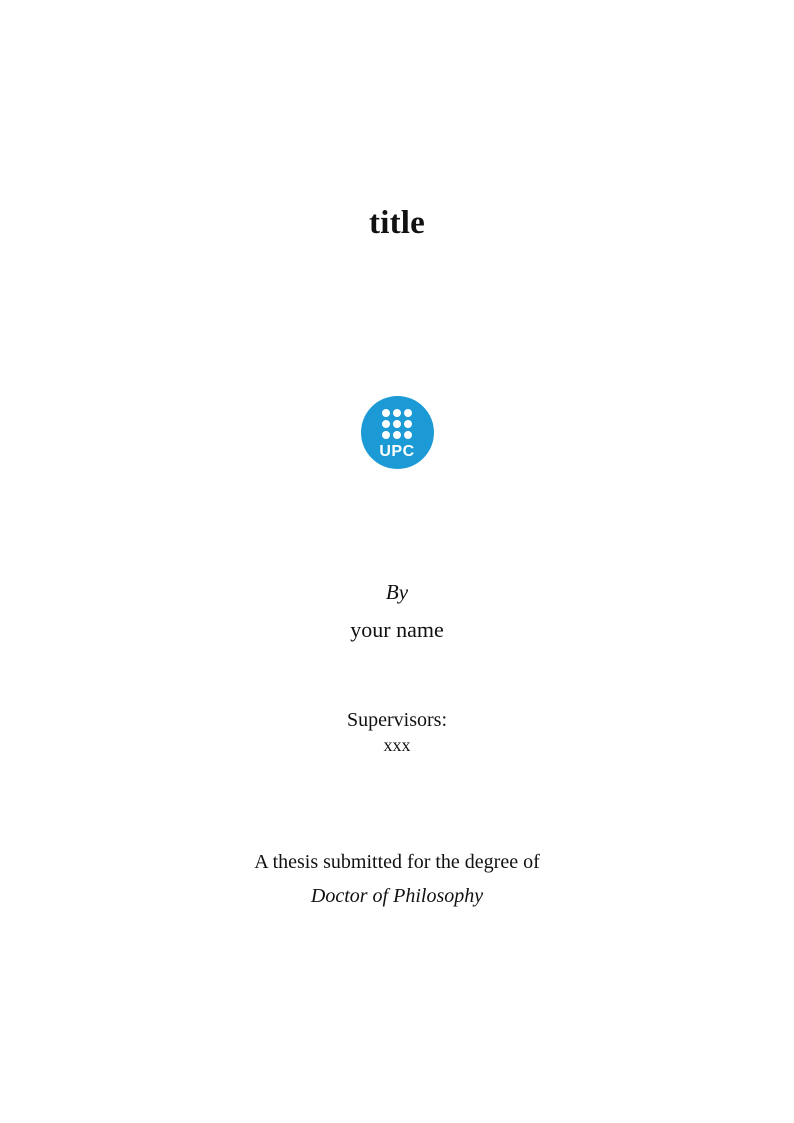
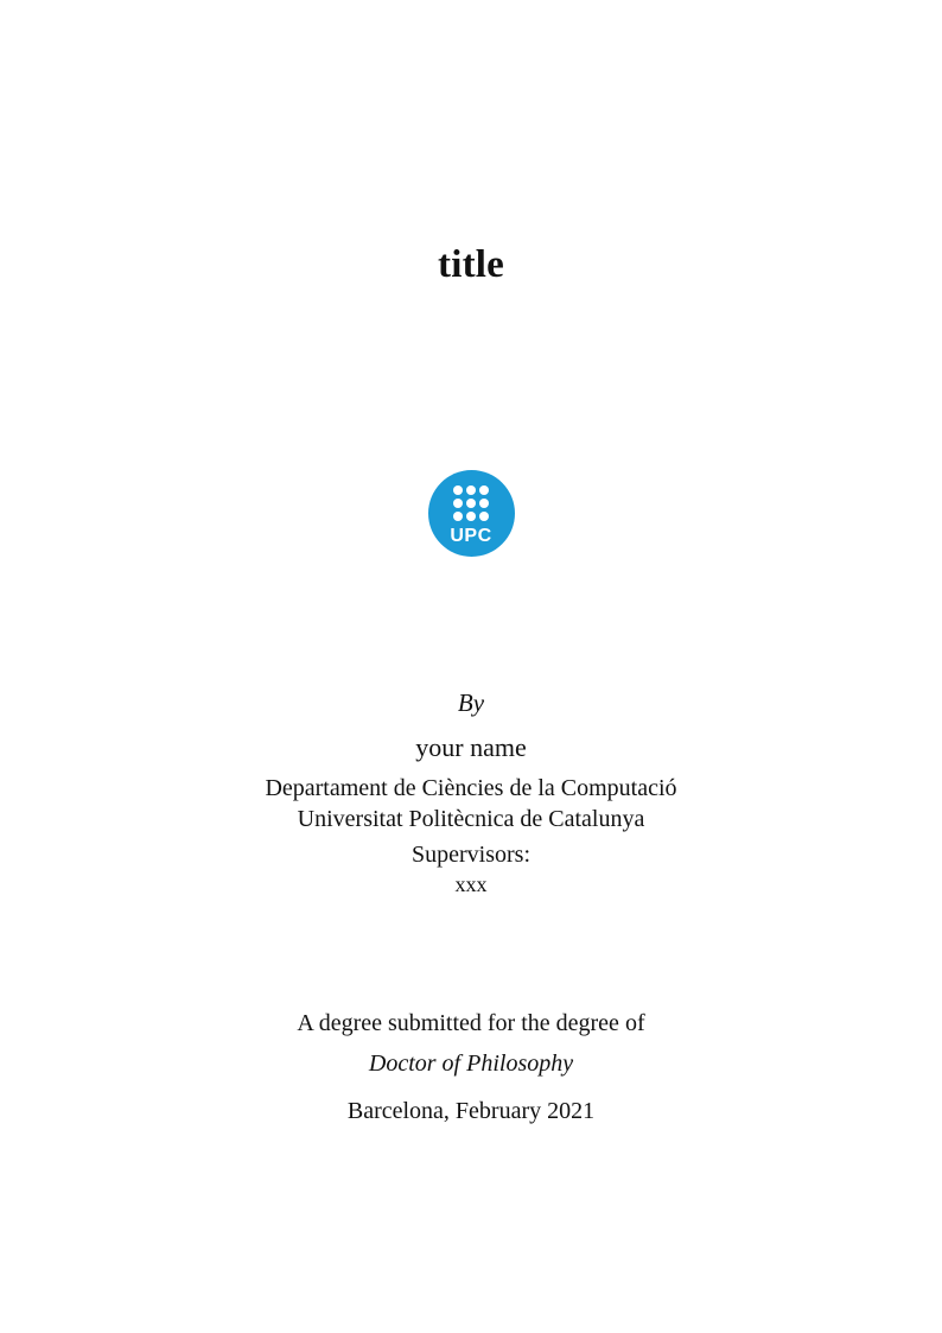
  title
  UPC
  By
  your name
+ Departament de Ciències de la Computació
+ Universitat Politècnica de Catalunya
  Supervisors:
  xxx
- A thesis submitted for the degree of
+ A degree submitted for the degree of
  Doctor of Philosophy
+ Barcelona, February 2021
